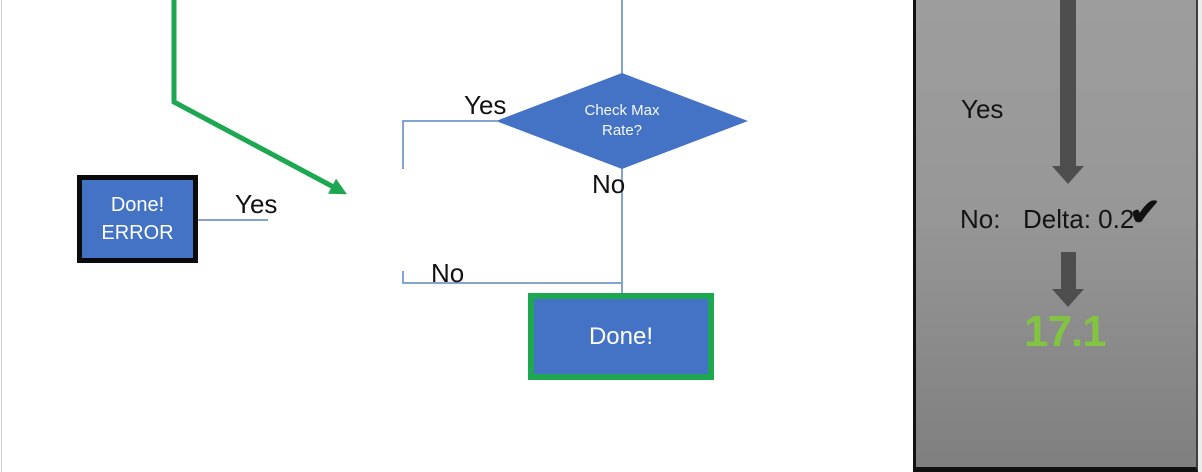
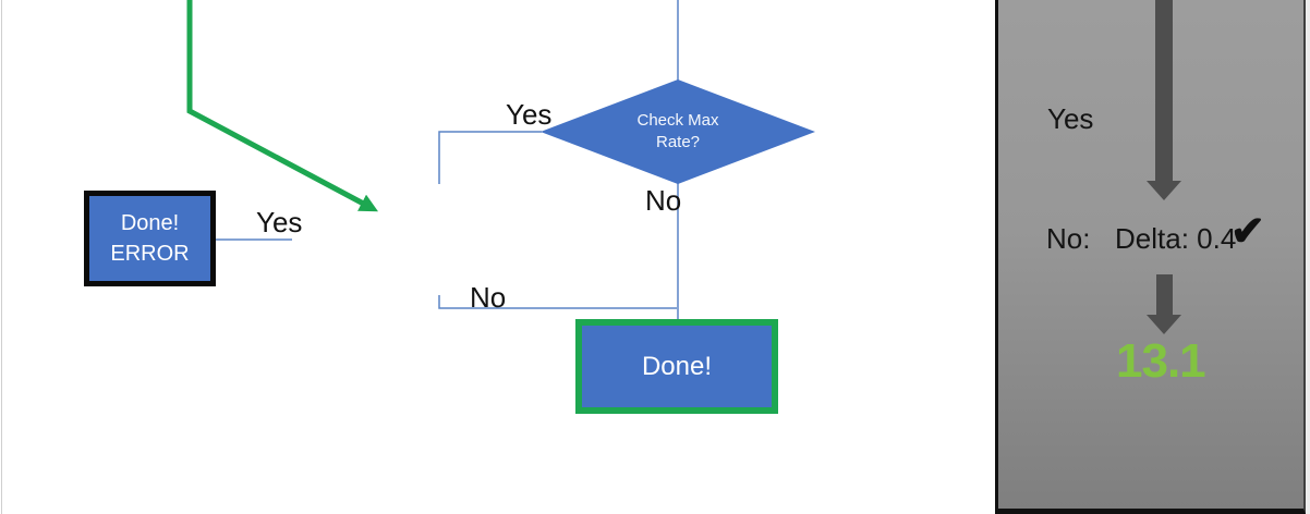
  Check Max
  Rate?
  Yes
  No
  Yes
  No
  Done!
  ERROR
  Done!
  Yes
  No:
- Delta: 0.2
+ Delta: 0.4
  ✔
- 17.1
+ 13.1
